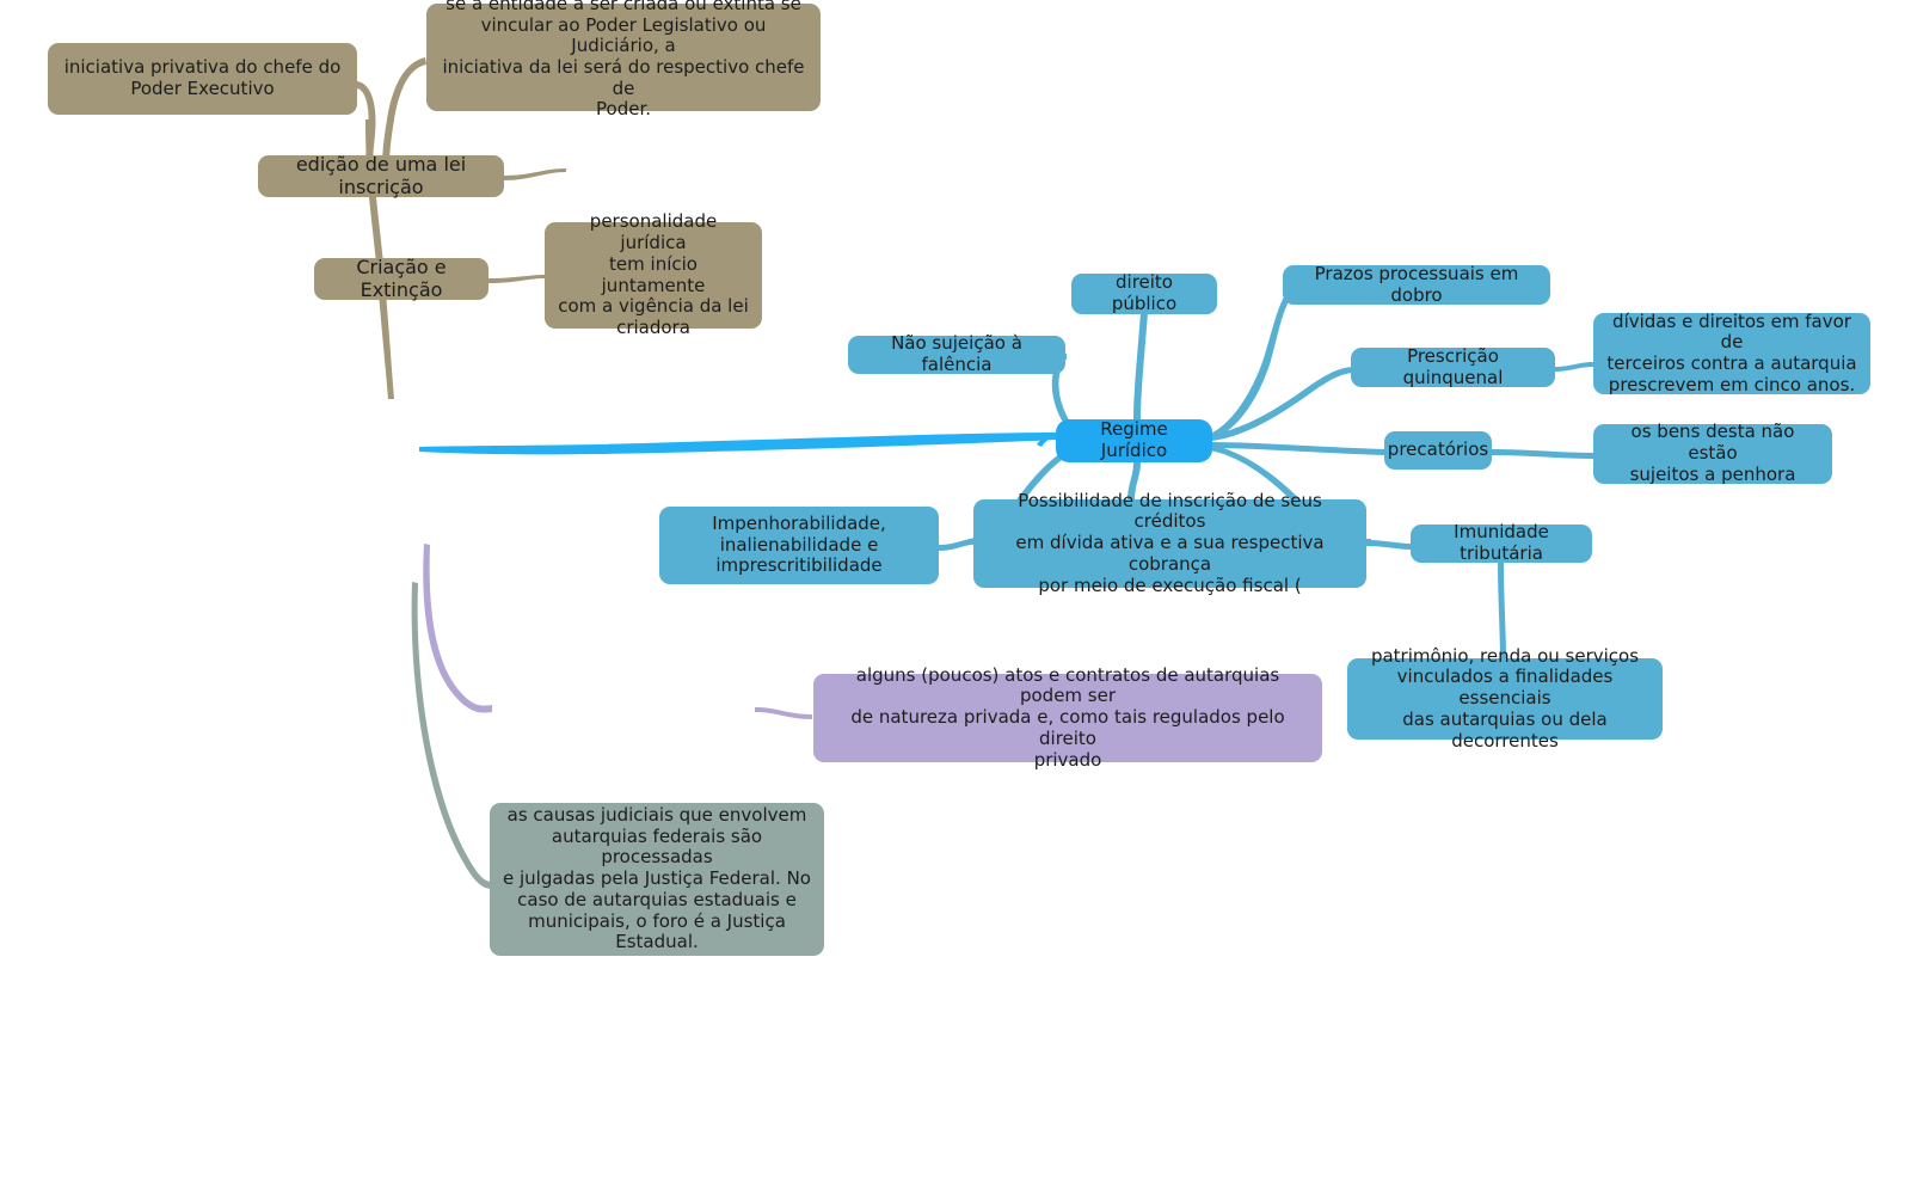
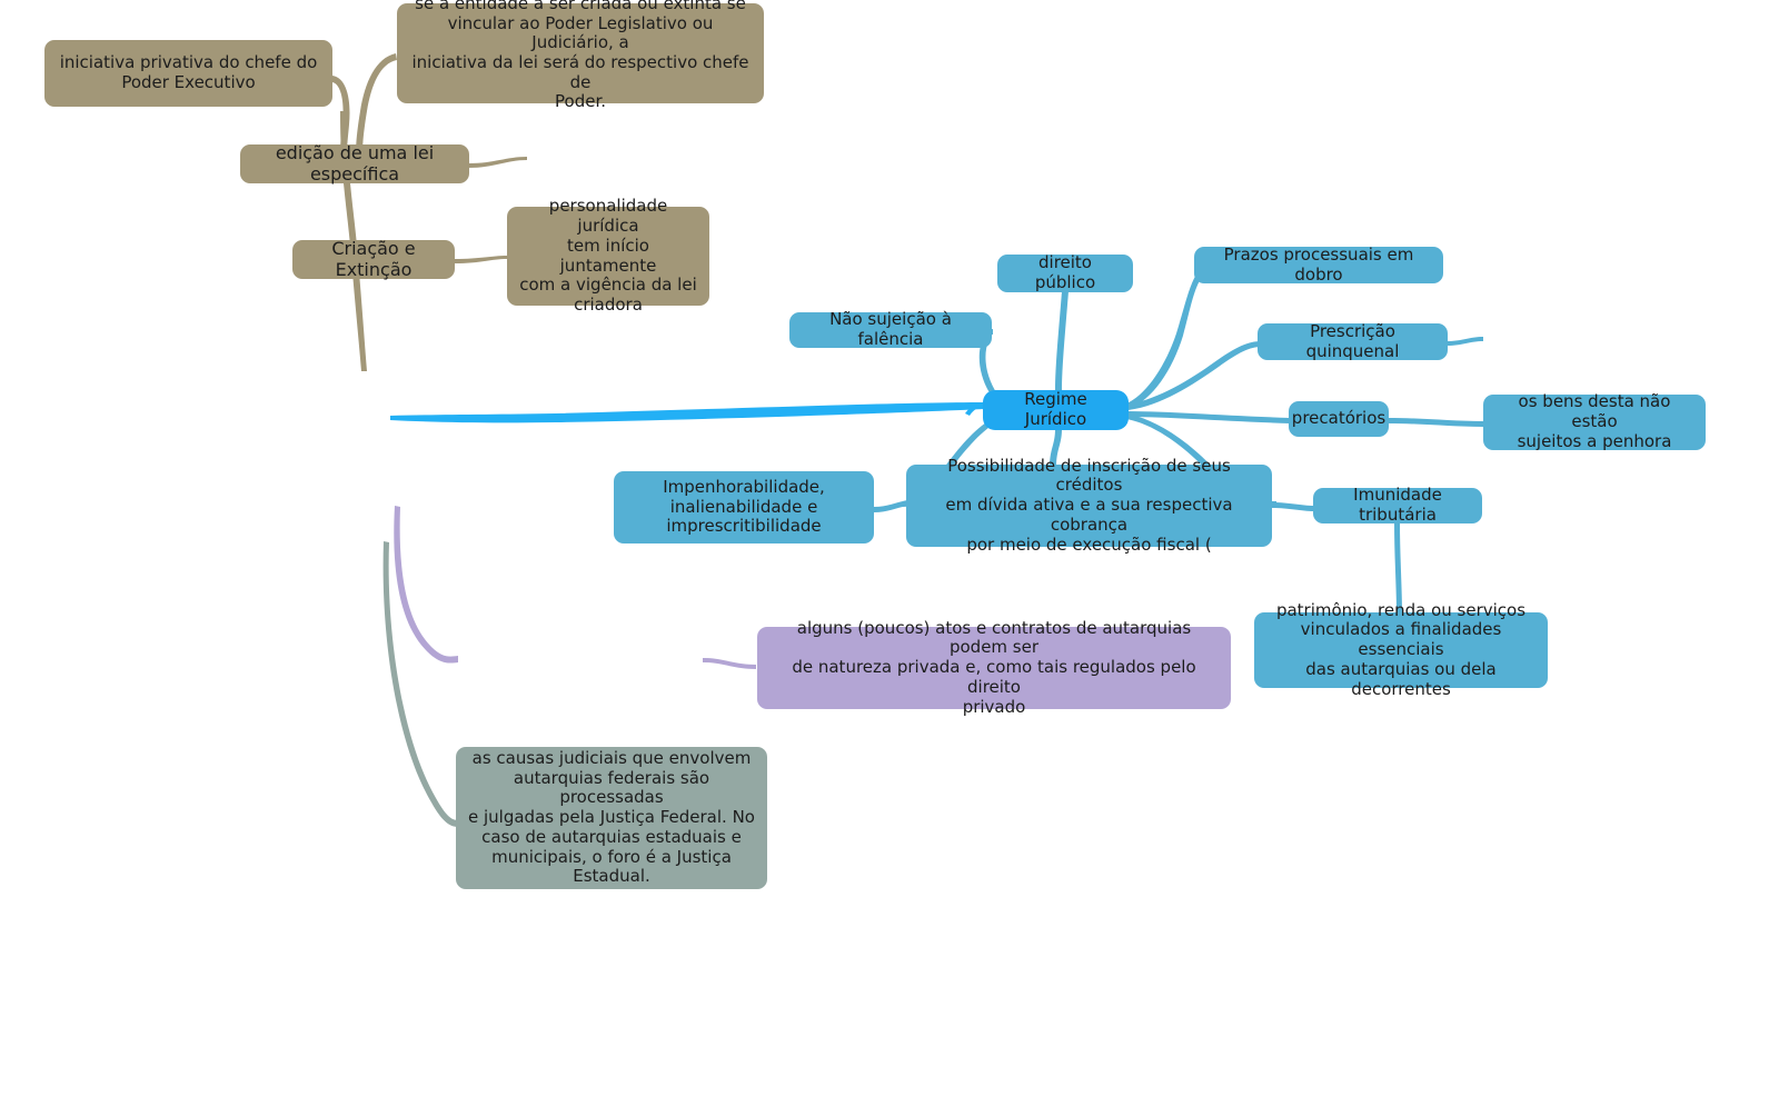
  iniciativa privativa do chefe do
  Poder Executivo
  se a entidade a ser criada ou extinta se
  vincular ao Poder Legislativo ou Judiciário, a
  iniciativa da lei será do respectivo chefe de
  Poder.
- edição de uma lei inscrição
+ edição de uma lei específica
  Criação e Extinção
  personalidade jurídica
  tem início juntamente
  com a vigência da lei
  criadora
  direito público
  Não sujeição à falência
  Prazos processuais em dobro
  Prescrição quinquenal
- dívidas e direitos em favor de
- terceiros contra a autarquia
- prescrevem em cinco anos.
  precatórios
  os bens desta não estão
  sujeitos a penhora
  Regime Jurídico
  Impenhorabilidade,
  inalienabilidade e
  imprescritibilidade
  Possibilidade de inscrição de seus créditos
  em dívida ativa e a sua respectiva cobrança
  por meio de execução fiscal (
  Imunidade tributária
  patrimônio, renda ou serviços
  vinculados a finalidades essenciais
  das autarquias ou dela decorrentes
  alguns (poucos) atos e contratos de autarquias podem ser
  de natureza privada e, como tais regulados pelo direito
  privado
  as causas judiciais que envolvem
  autarquias federais são processadas
  e julgadas pela Justiça Federal. No
  caso de autarquias estaduais e
  municipais, o foro é a Justiça
  Estadual.
